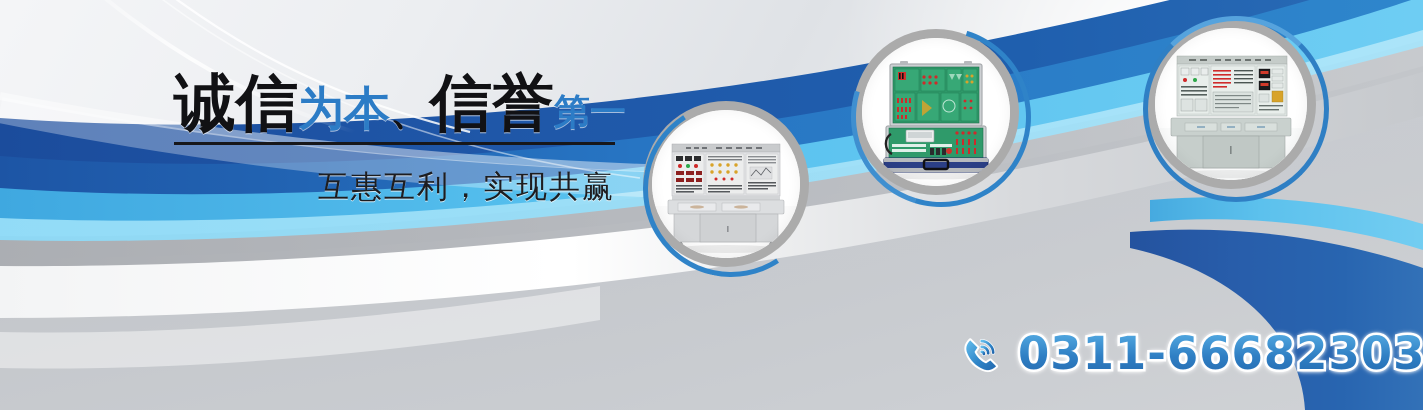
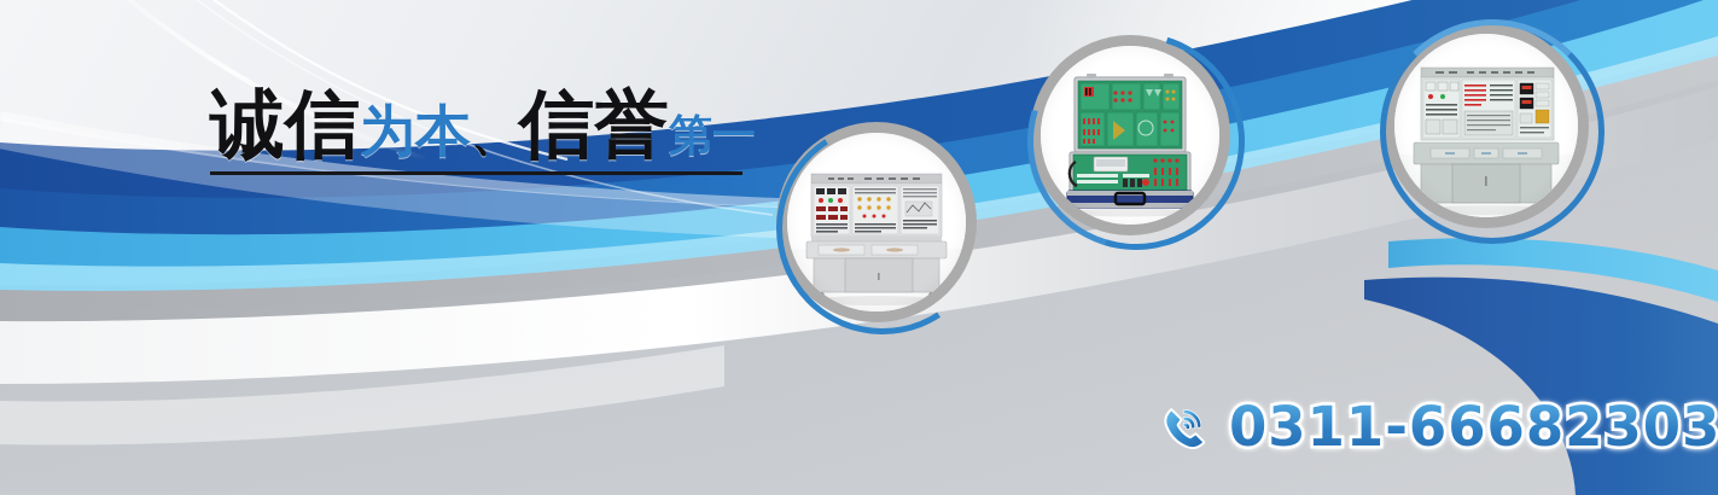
  诚信为本、信誉第一
- 互惠互利，实现共赢
  0311-66682303
